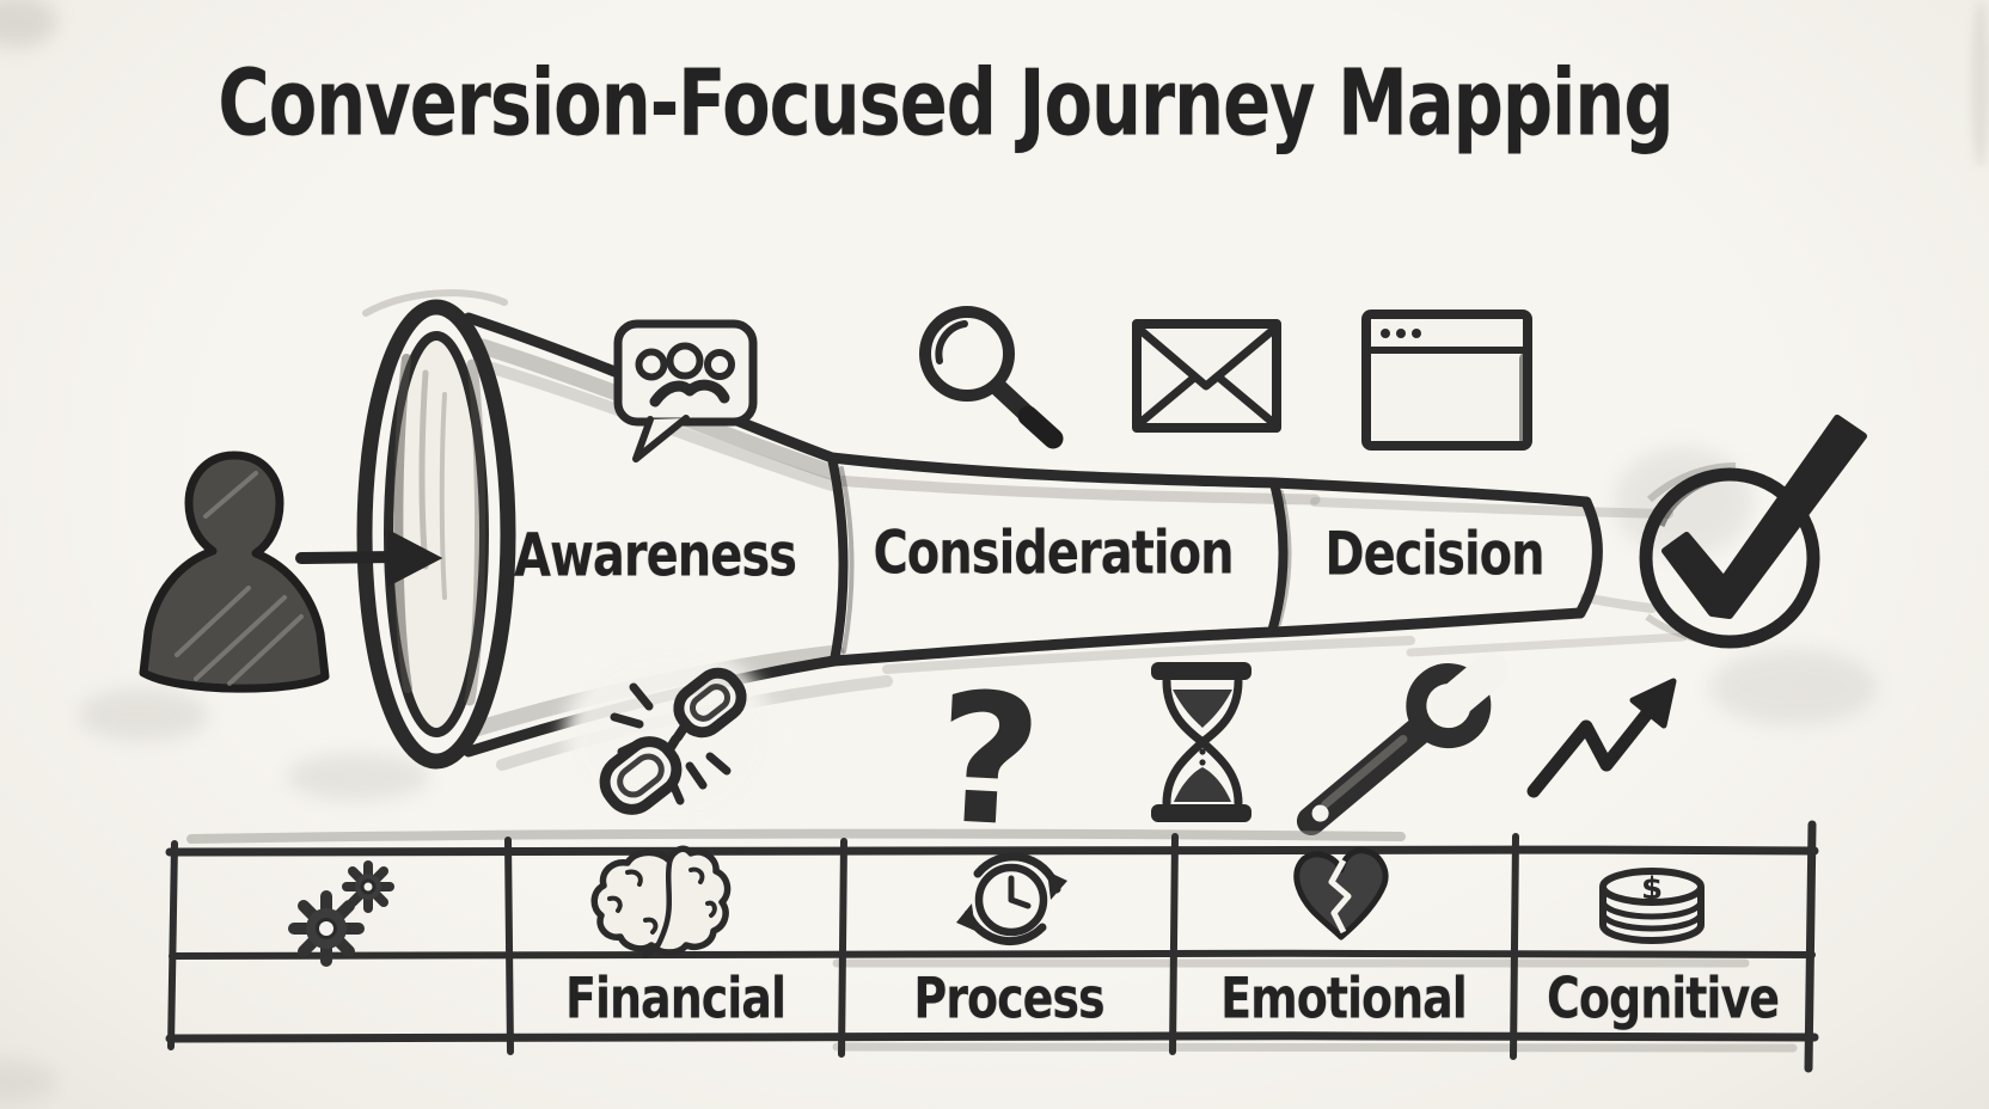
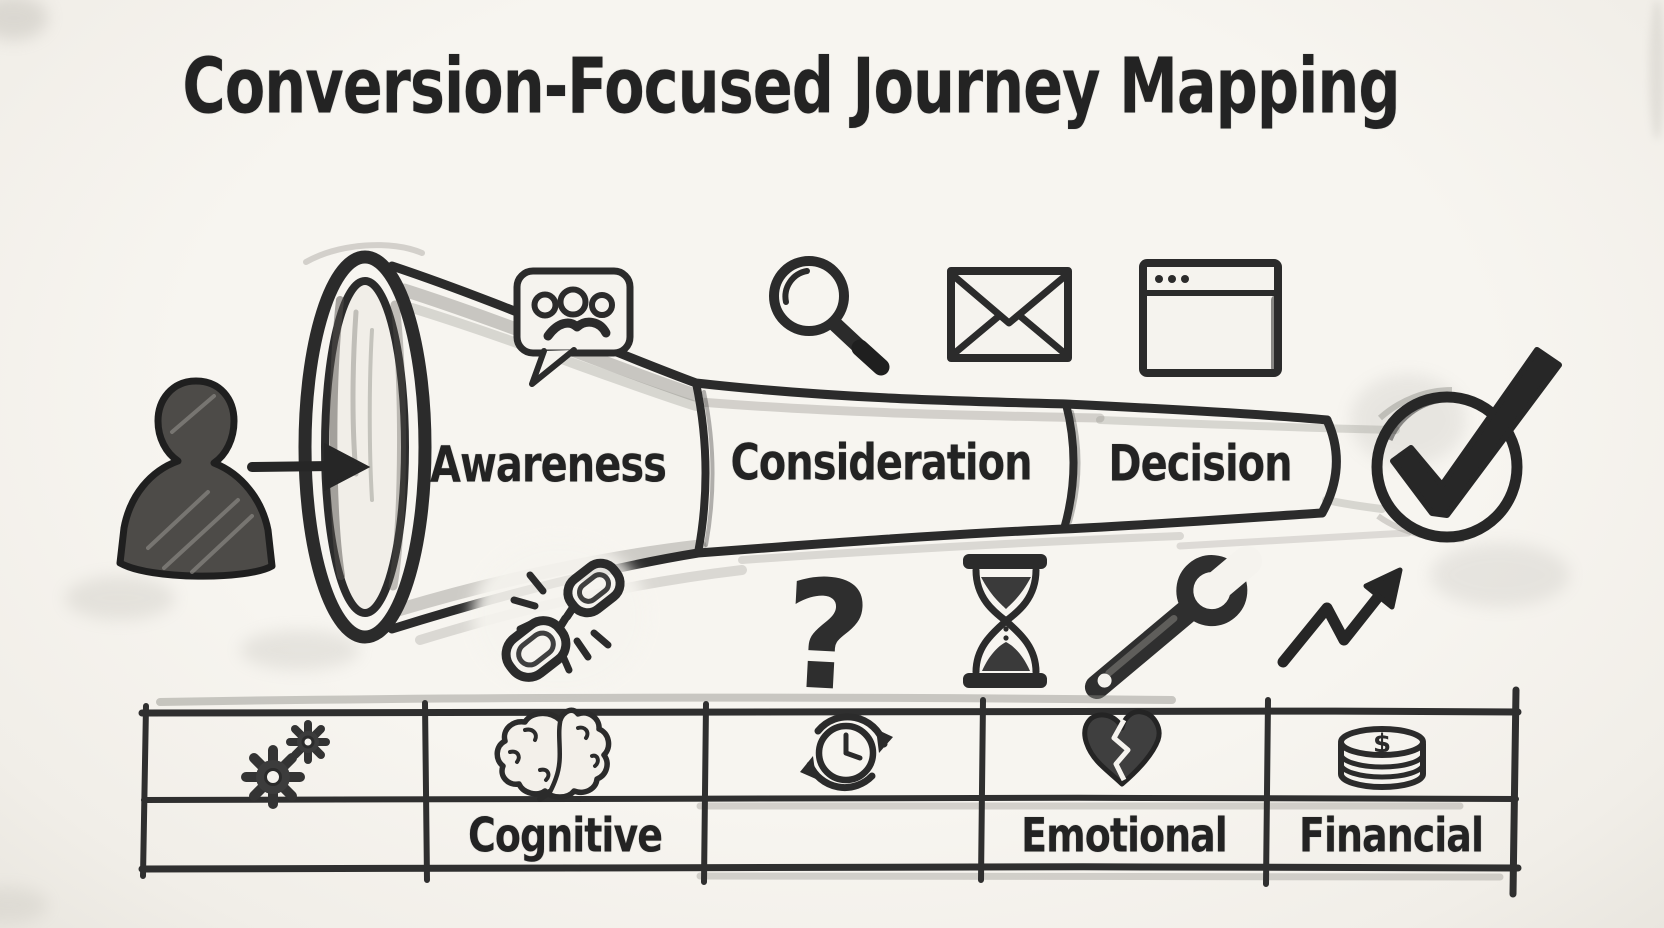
  $
  Conversion-Focused Journey Mapping
  Awareness
  Consideration
  Decision
- Financial
+ Cognitive
- Process
  Emotional
- Cognitive
+ Financial
